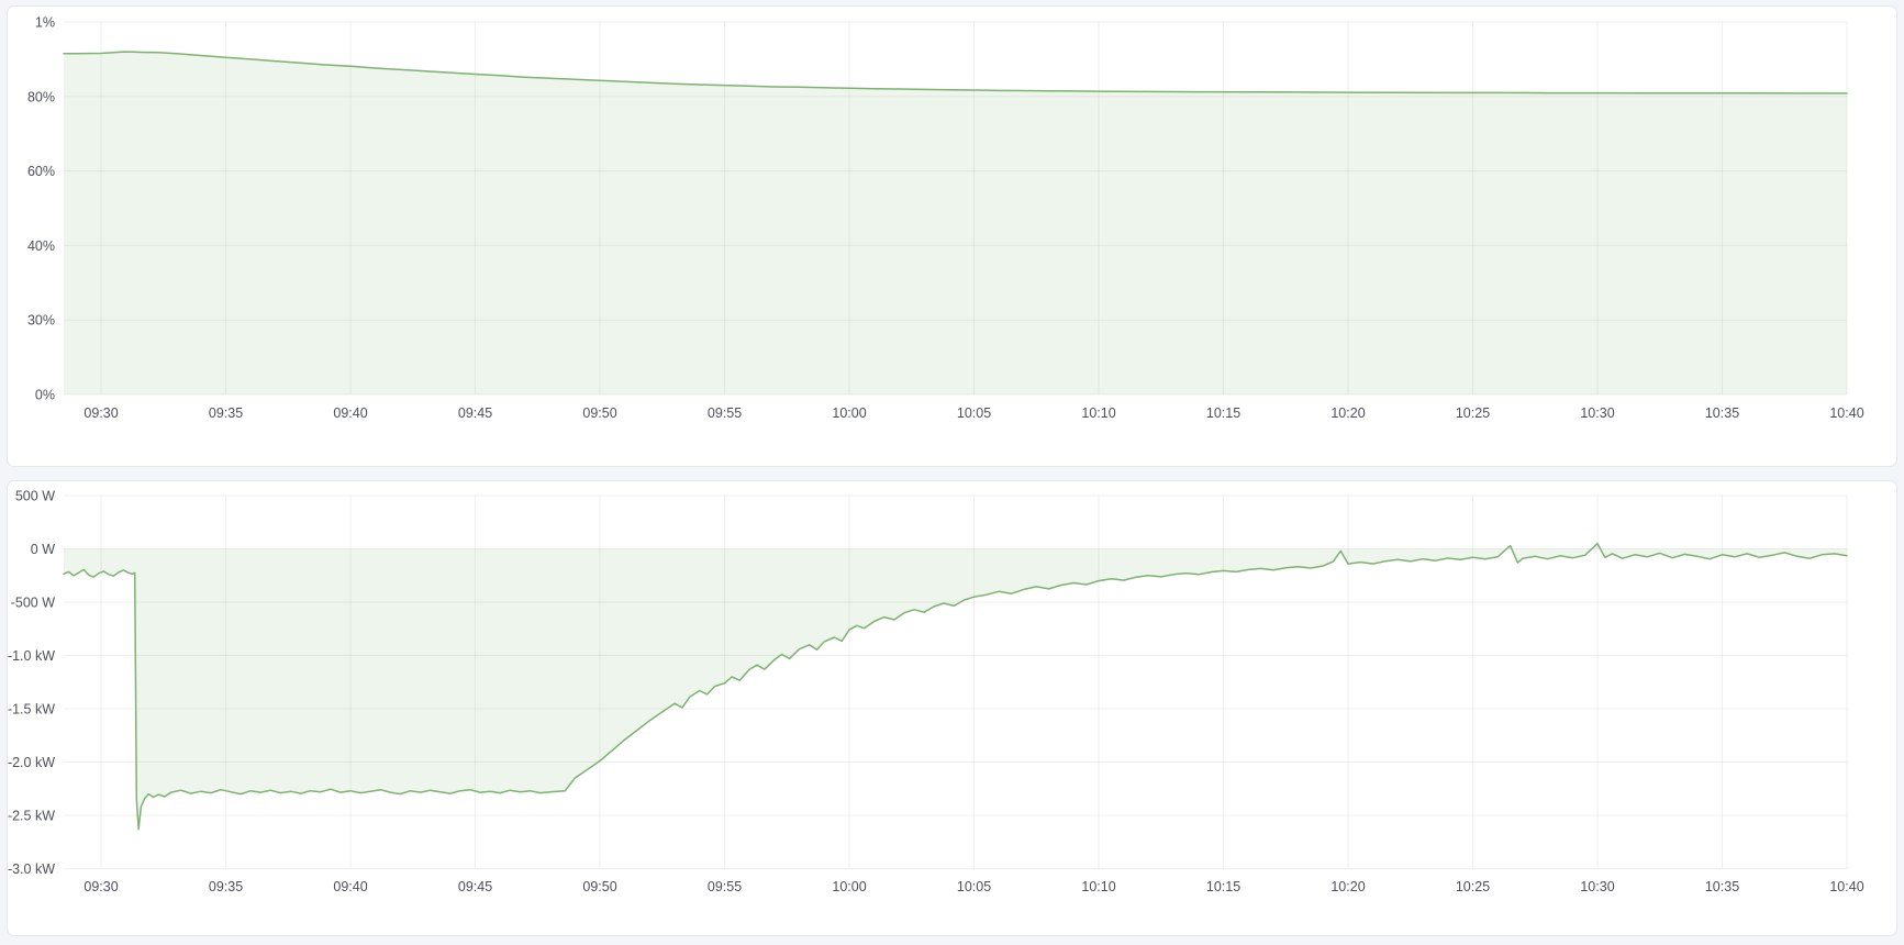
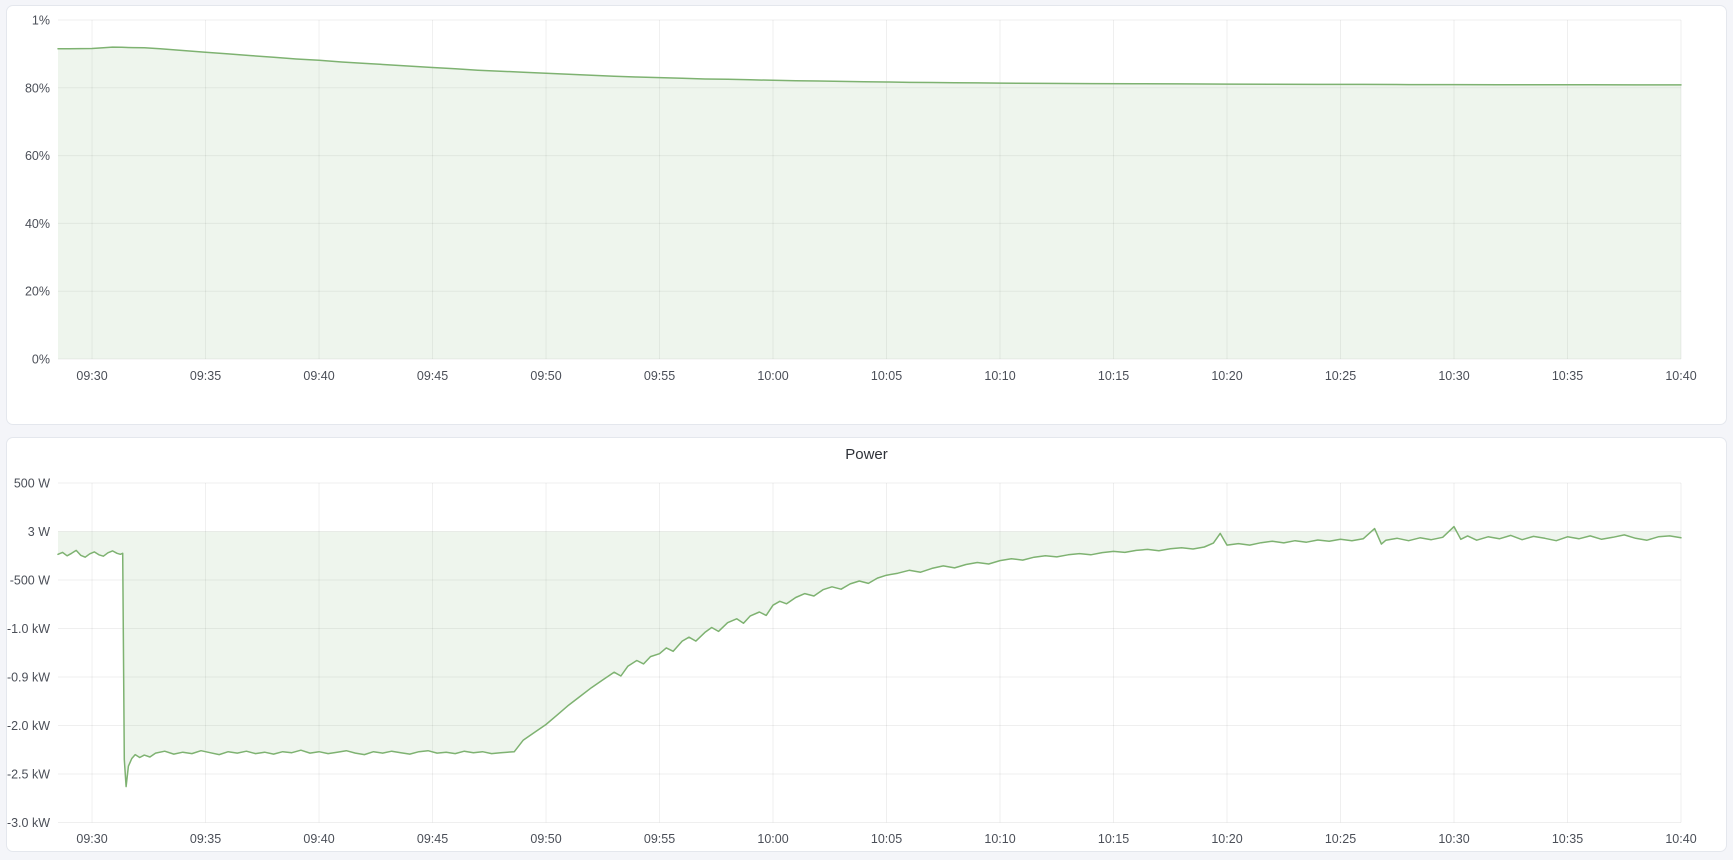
  1%
  80%
  60%
  40%
- 30%
+ 20%
  0%
  09:30
  09:35
  09:40
  09:45
  09:50
  09:55
  10:00
  10:05
  10:10
  10:15
  10:20
  10:25
  10:30
  10:35
  10:40
+ Power
  500 W
- 0 W
+ 3 W
  -500 W
  -1.0 kW
- -1.5 kW
+ -0.9 kW
  -2.0 kW
  -2.5 kW
  -3.0 kW
  09:30
  09:35
  09:40
  09:45
  09:50
  09:55
  10:00
  10:05
  10:10
  10:15
  10:20
  10:25
  10:30
  10:35
  10:40
